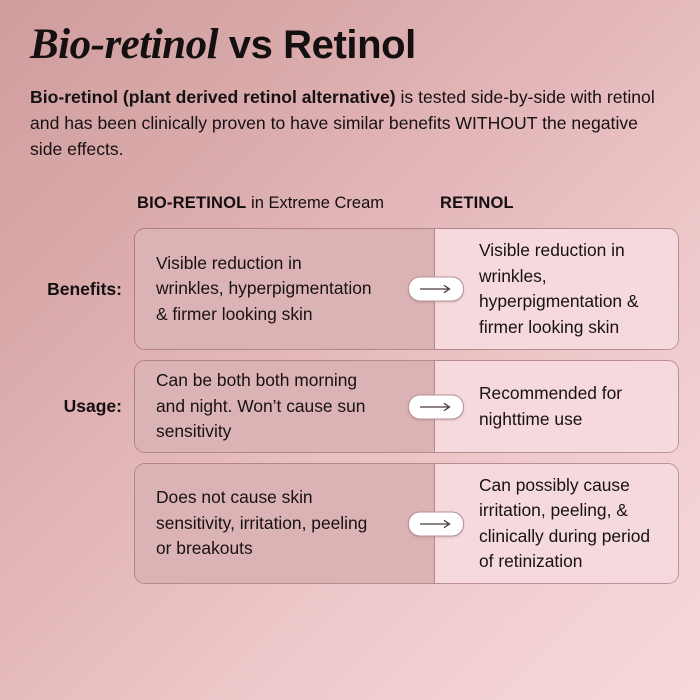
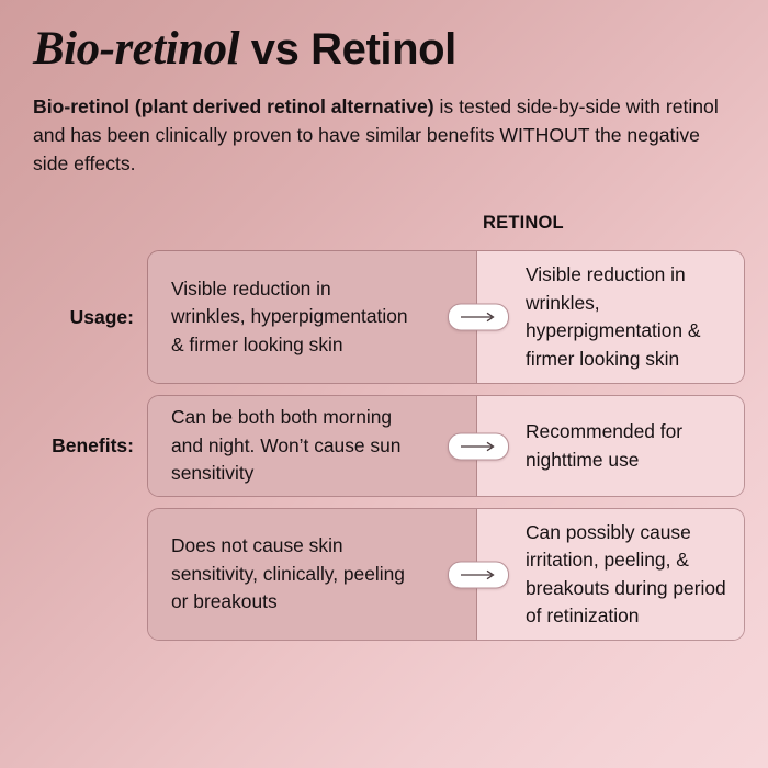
  Bio-retinol vs Retinol
  Bio-retinol (plant derived retinol alternative) is tested side-by-side with retinol and has been clinically proven to have similar benefits WITHOUT the negative side effects.
- BIO-RETINOL in Extreme Cream
  RETINOL
- Benefits:
+ Usage:
  Visible reduction in wrinkles, hyperpigmentation & firmer looking skin
  Visible reduction in wrinkles, hyperpigmentation & firmer looking skin
- Usage:
+ Benefits:
  Can be both both morning and night. Won’t cause sun sensitivity
  Recommended for nighttime use
- Does not cause skin sensitivity, irritation, peeling or breakouts
+ Does not cause skin sensitivity, clinically, peeling or breakouts
- Can possibly cause irritation, peeling, & clinically during period of retinization
+ Can possibly cause irritation, peeling, & breakouts during period of retinization
